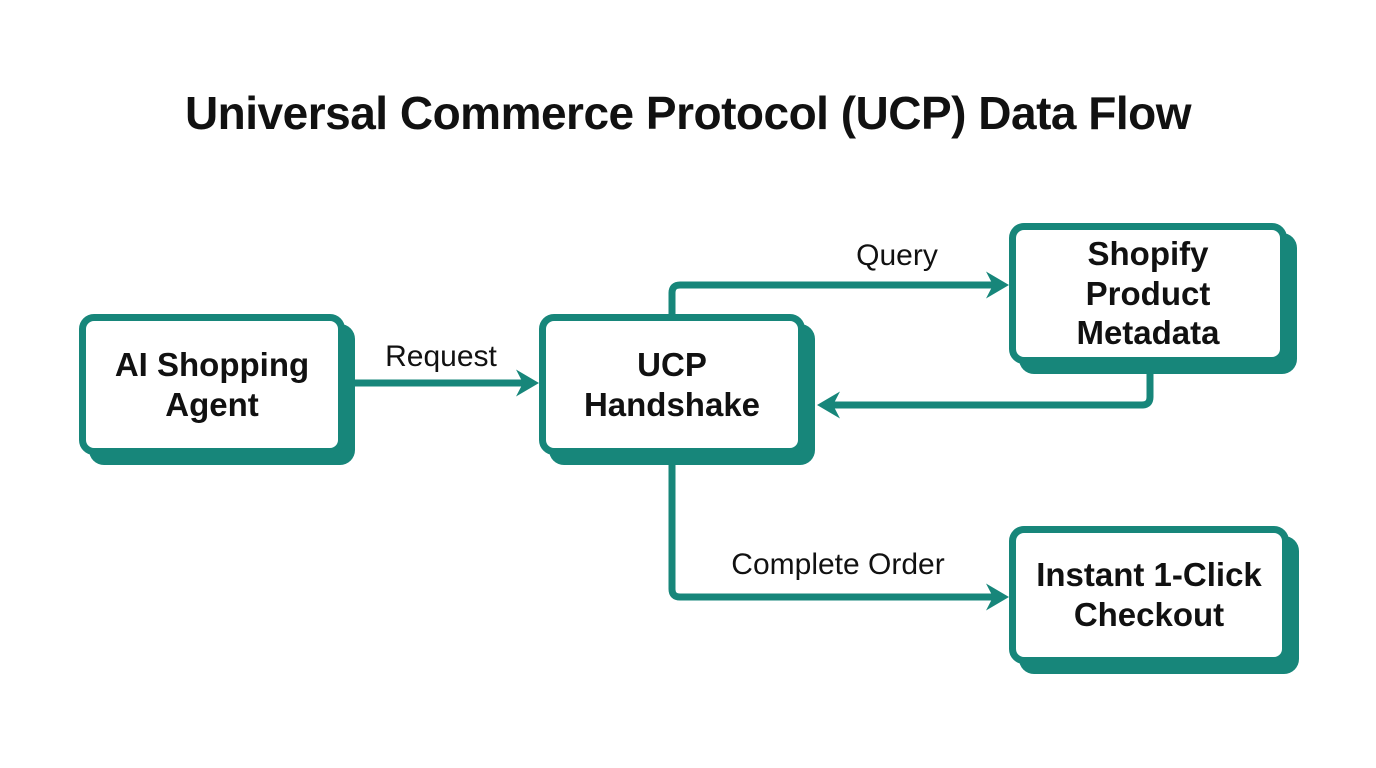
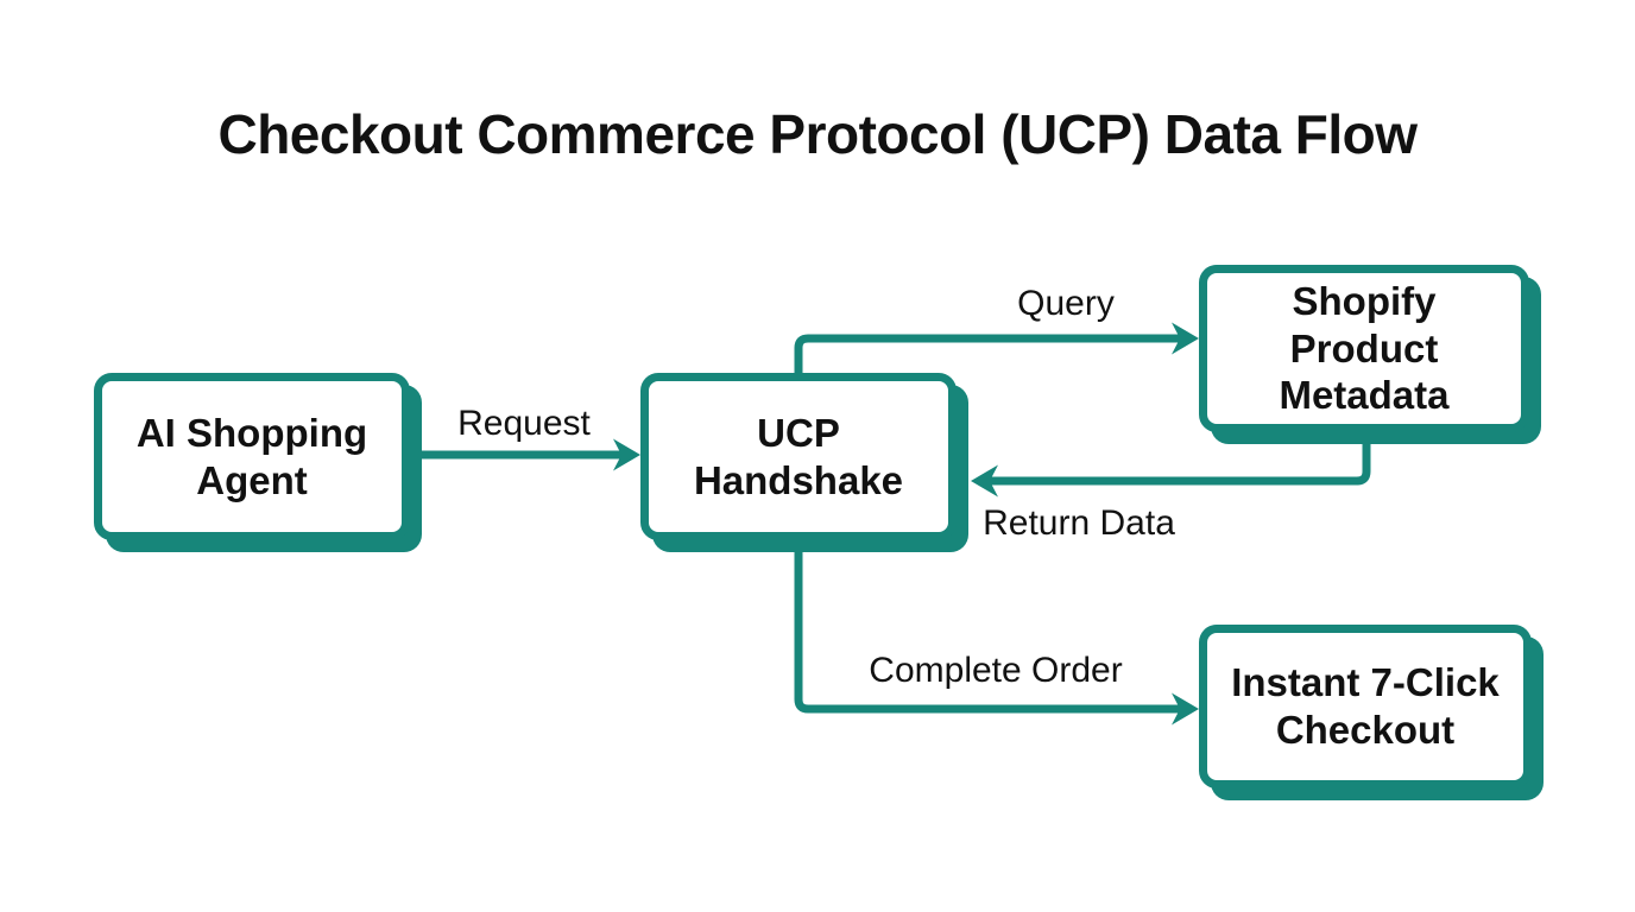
- Universal Commerce Protocol (UCP) Data Flow
+ Checkout Commerce Protocol (UCP) Data Flow
  AI Shopping Agent
  UCP Handshake
  Shopify Product Metadata
- Instant 1-Click Checkout
+ Instant 7-Click Checkout
  Request
  Query
+ Return Data
  Complete Order
